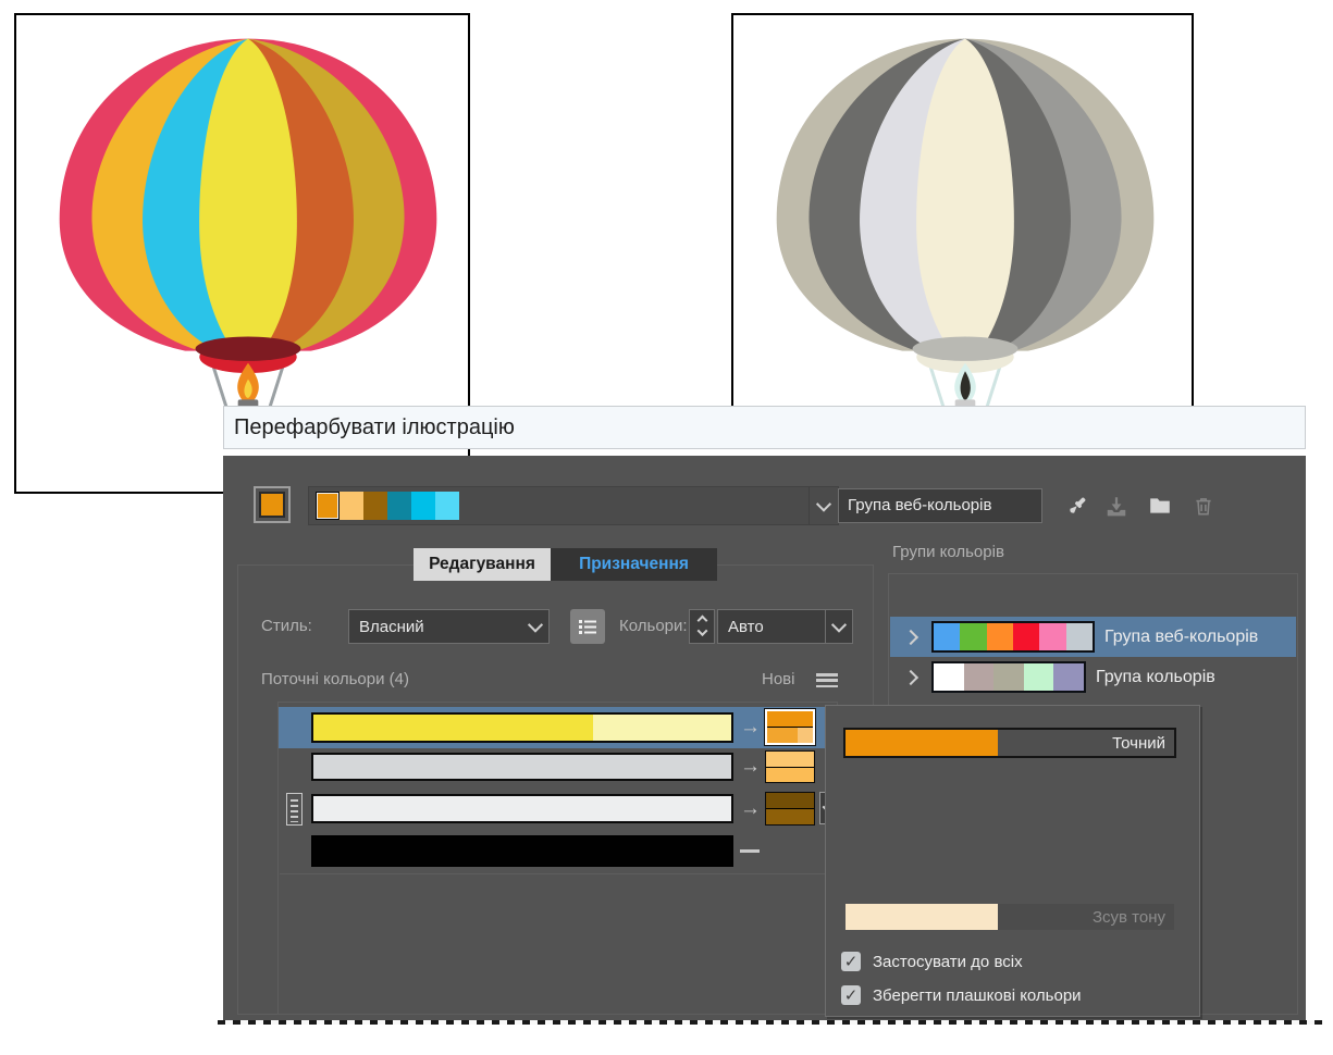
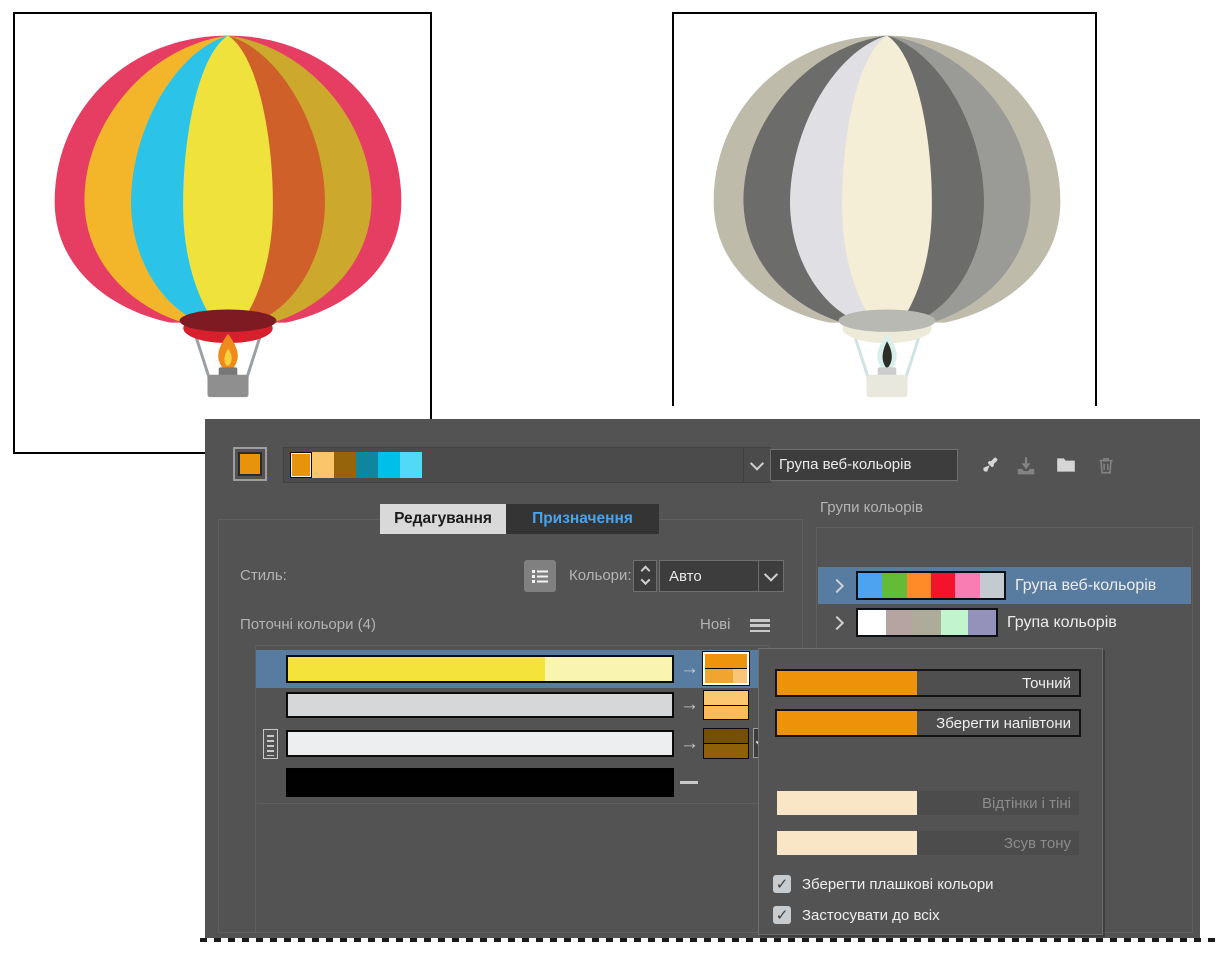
- Перефарбувати ілюстрацію
  Група веб-кольорів
  Редагування
  Призначення
  Стиль:
- Власний
  Кольори:
  Авто
  Поточні кольори (4)
  Нові
  →
  →
  →
  Групи кольорів
  Група веб-кольорів
  Група кольорів
  Точний
+ Зберегти напівтони
+ Відтінки і тіні
  Зсув тону
  ✓
- Застосувати до всіх
+ Зберегти плашкові кольори
  ✓
- Зберегти плашкові кольори
+ Застосувати до всіх
